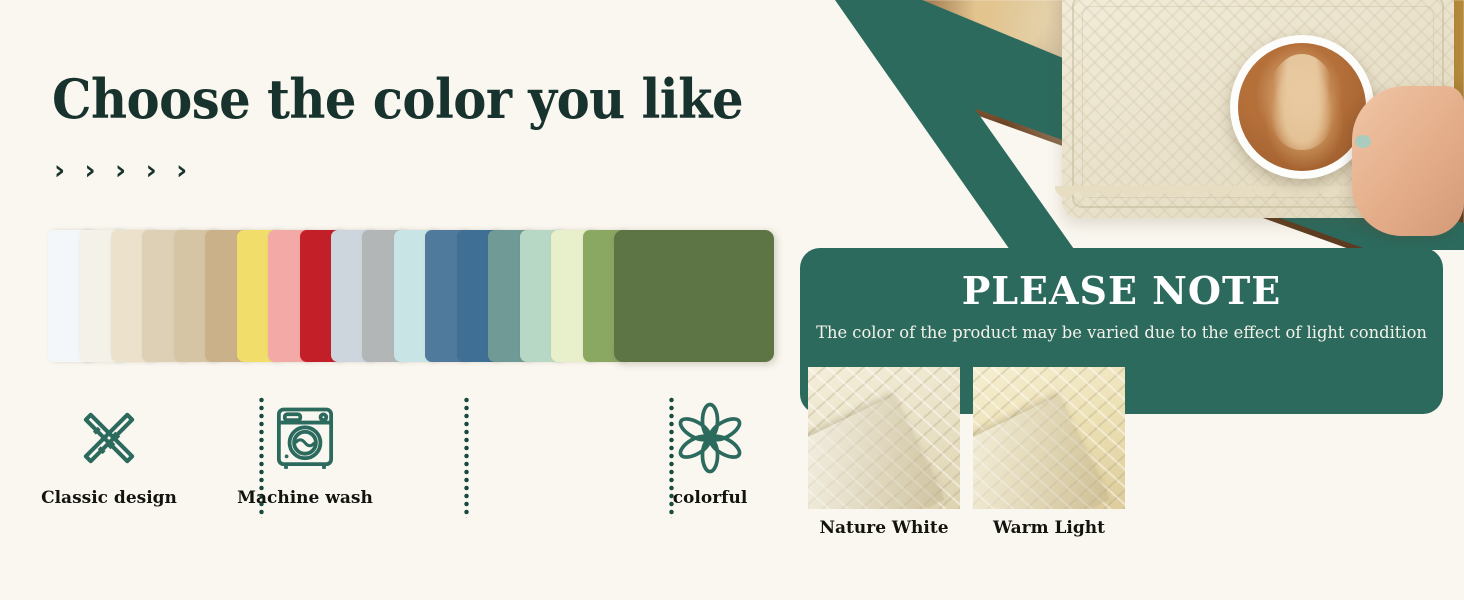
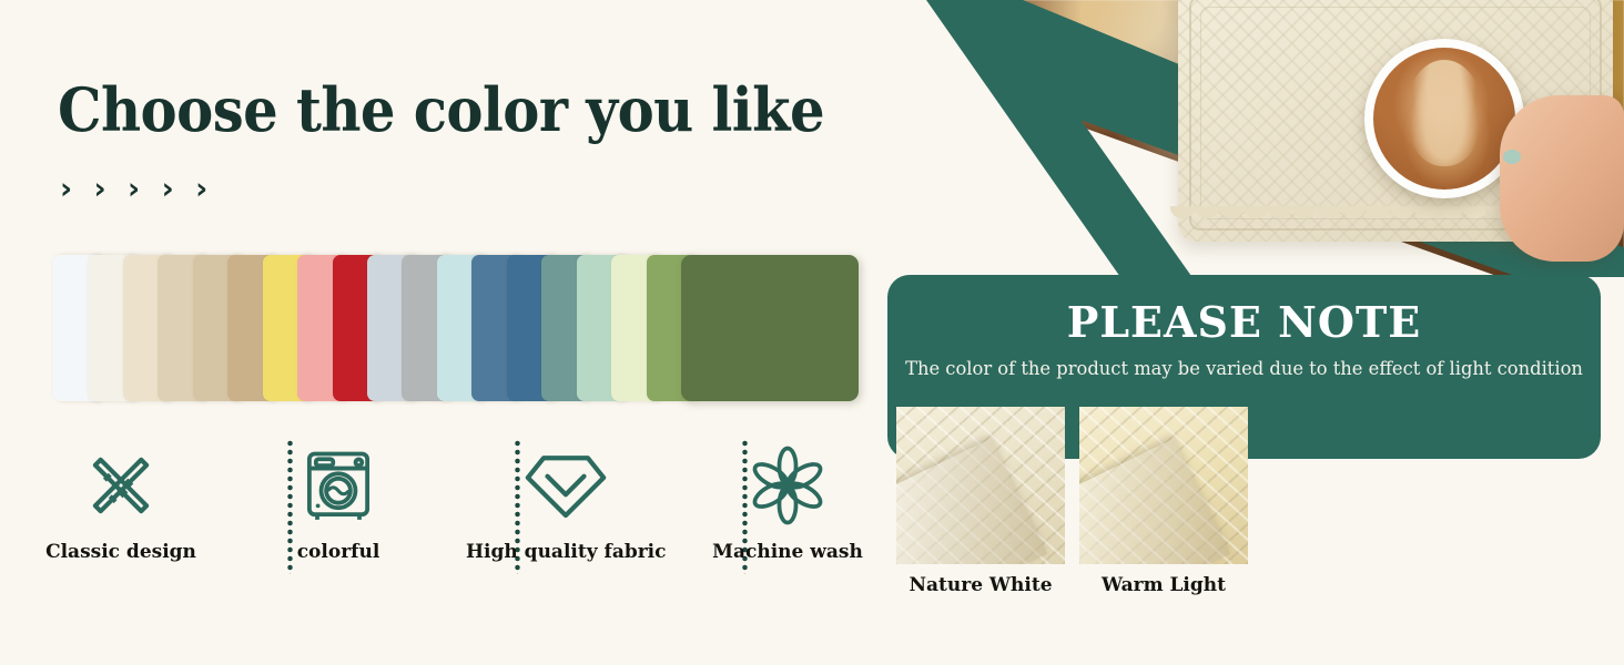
  Choose the color you like
  › › › › ›
  Classic design
- Machine wash
+ colorful
+ High quality fabric
- colorful
+ Machine wash
  PLEASE NOTE
  The color of the product may be varied due to the effect of light condition
  Nature White
  Warm Light
